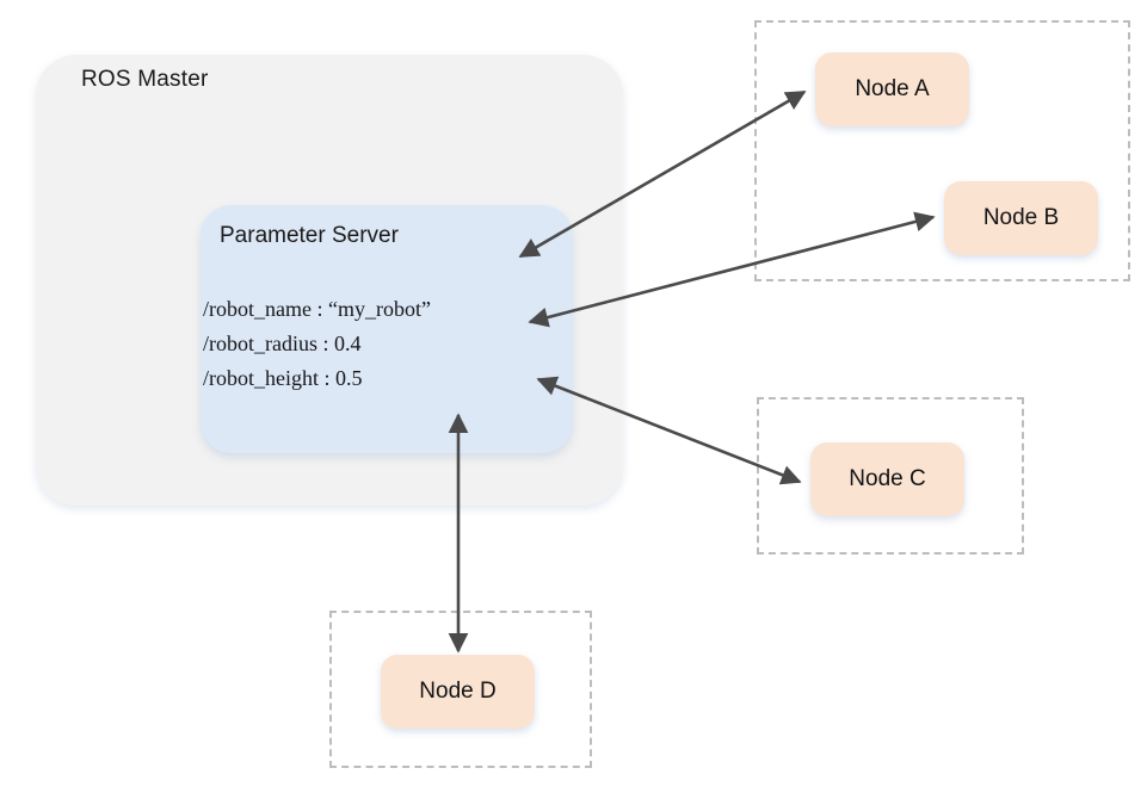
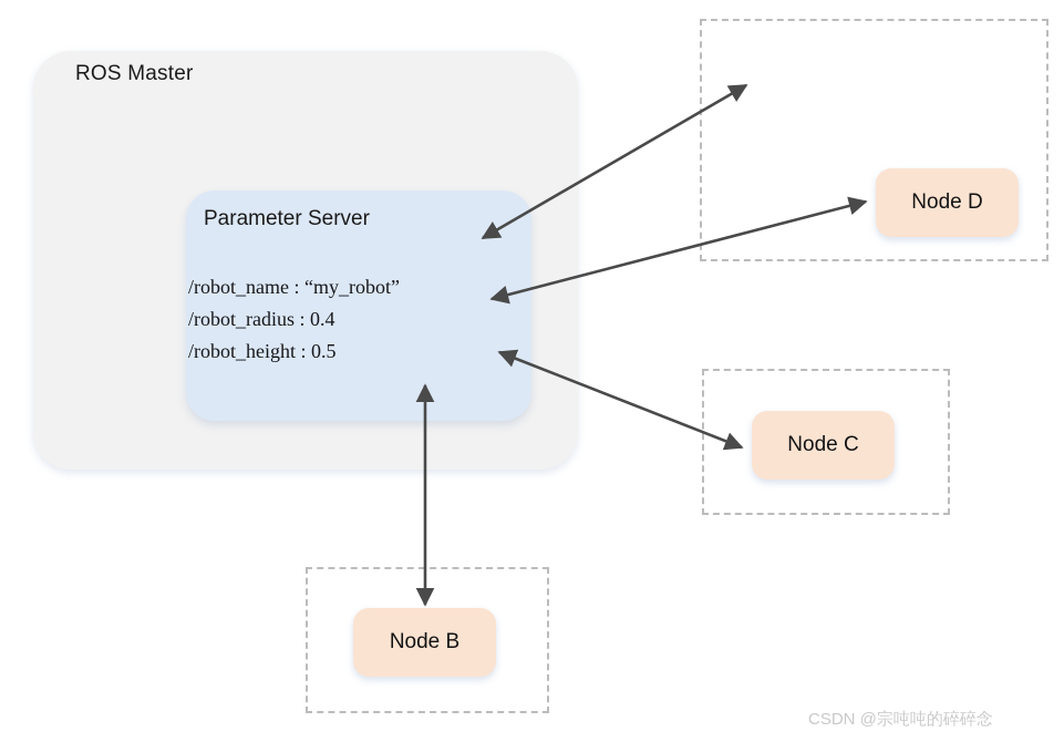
  ROS Master
  Parameter Server
  /robot_name : “my_robot”
  /robot_radius : 0.4
  /robot_height : 0.5
- Node A
- Node B
+ Node D
  Node C
- Node D
+ Node B
+ CSDN @宗吨吨的碎碎念
